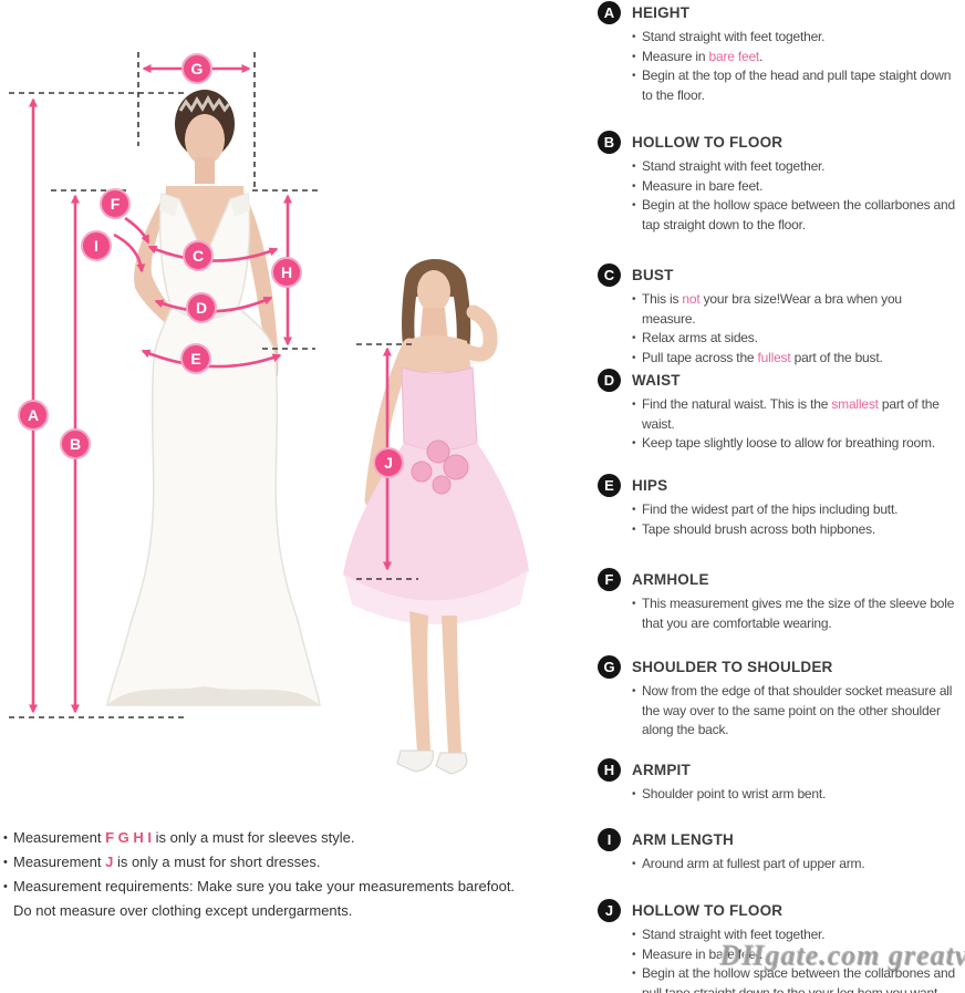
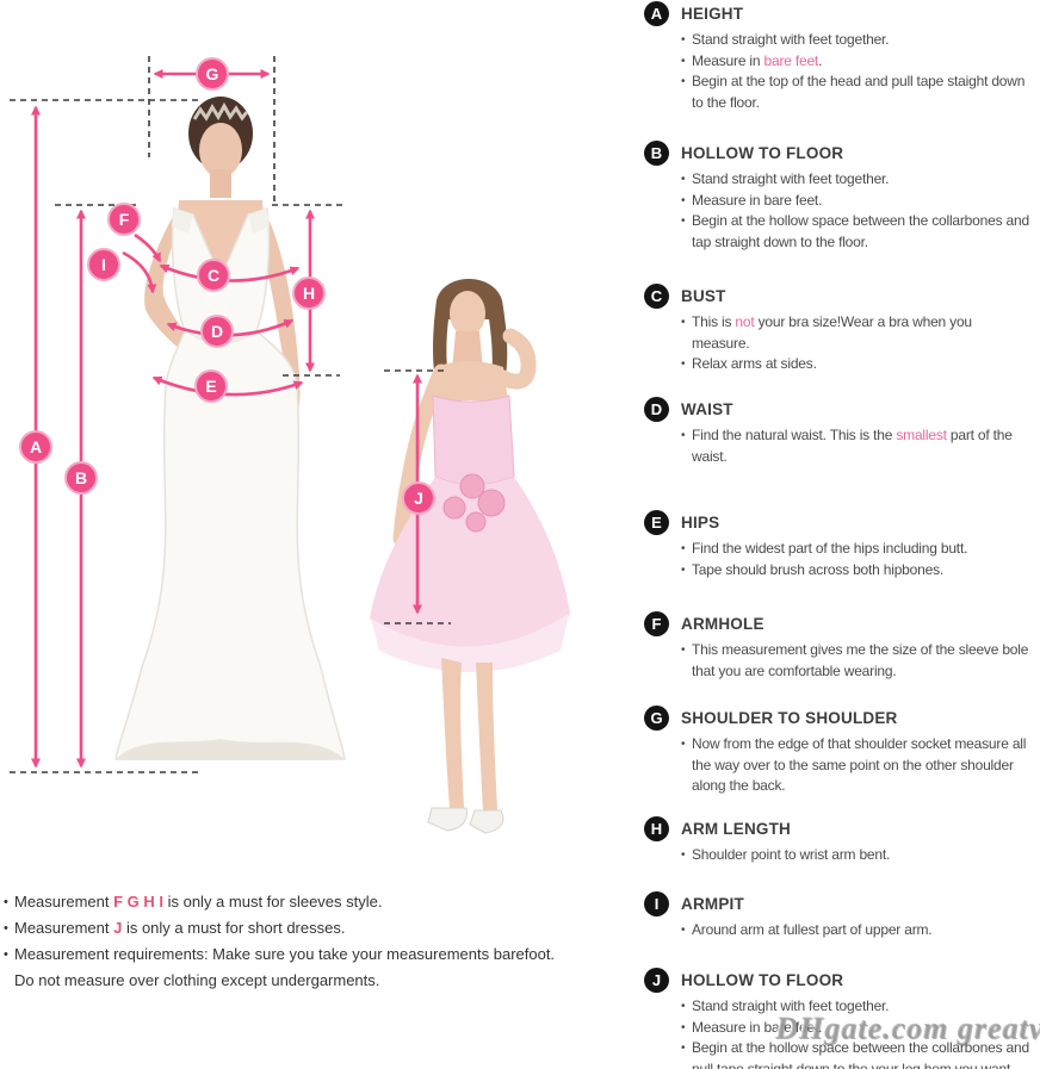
  G
  A
  B
  F
  I
  C
  D
  E
  H
  J
  A
  HEIGHT
  Stand straight with feet together.
  Measure in bare feet.
  Begin at the top of the head and pull tape staight down to the floor.
  B
  HOLLOW TO FLOOR
  Stand straight with feet together.
  Measure in bare feet.
  Begin at the hollow space between the collarbones and tap straight down to the floor.
  C
  BUST
  This is not your bra size!Wear a bra when you measure.
  Relax arms at sides.
- Pull tape across the fullest part of the bust.
  D
  WAIST
  Find the natural waist. This is the smallest part of the waist.
- Keep tape slightly loose to allow for breathing room.
  E
  HIPS
  Find the widest part of the hips including butt.
  Tape should brush across both hipbones.
  F
  ARMHOLE
  This measurement gives me the size of the sleeve bole that you are comfortable wearing.
  G
  SHOULDER TO SHOULDER
  Now from the edge of that shoulder socket measure all the way over to the same point on the other shoulder along the back.
  H
- ARMPIT
+ ARM LENGTH
  Shoulder point to wrist arm bent.
  I
- ARM LENGTH
+ ARMPIT
  Around arm at fullest part of upper arm.
  J
  HOLLOW TO FLOOR
  Stand straight with feet together.
  Measure in bare feet.
  Measurement F G H I is only a must for sleeves style.
  Measurement J is only a must for short dresses.
  Measurement requirements: Make sure you take your measurements barefoot.
  Do not measure over clothing except undergarments.
  DHgate.com greatv
